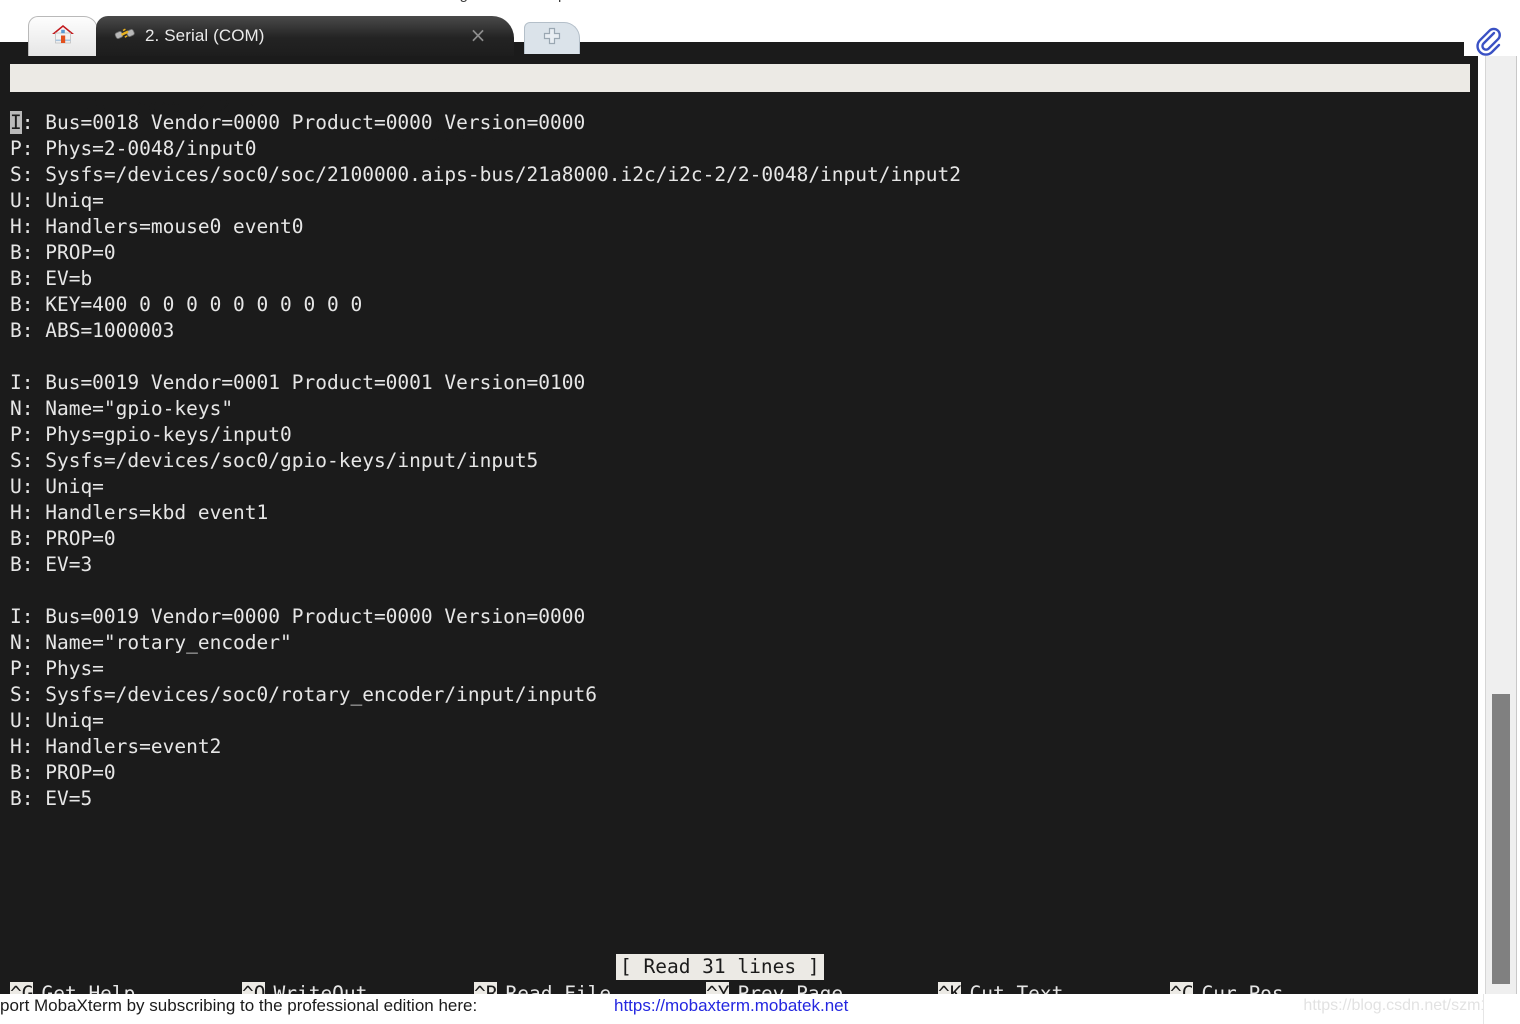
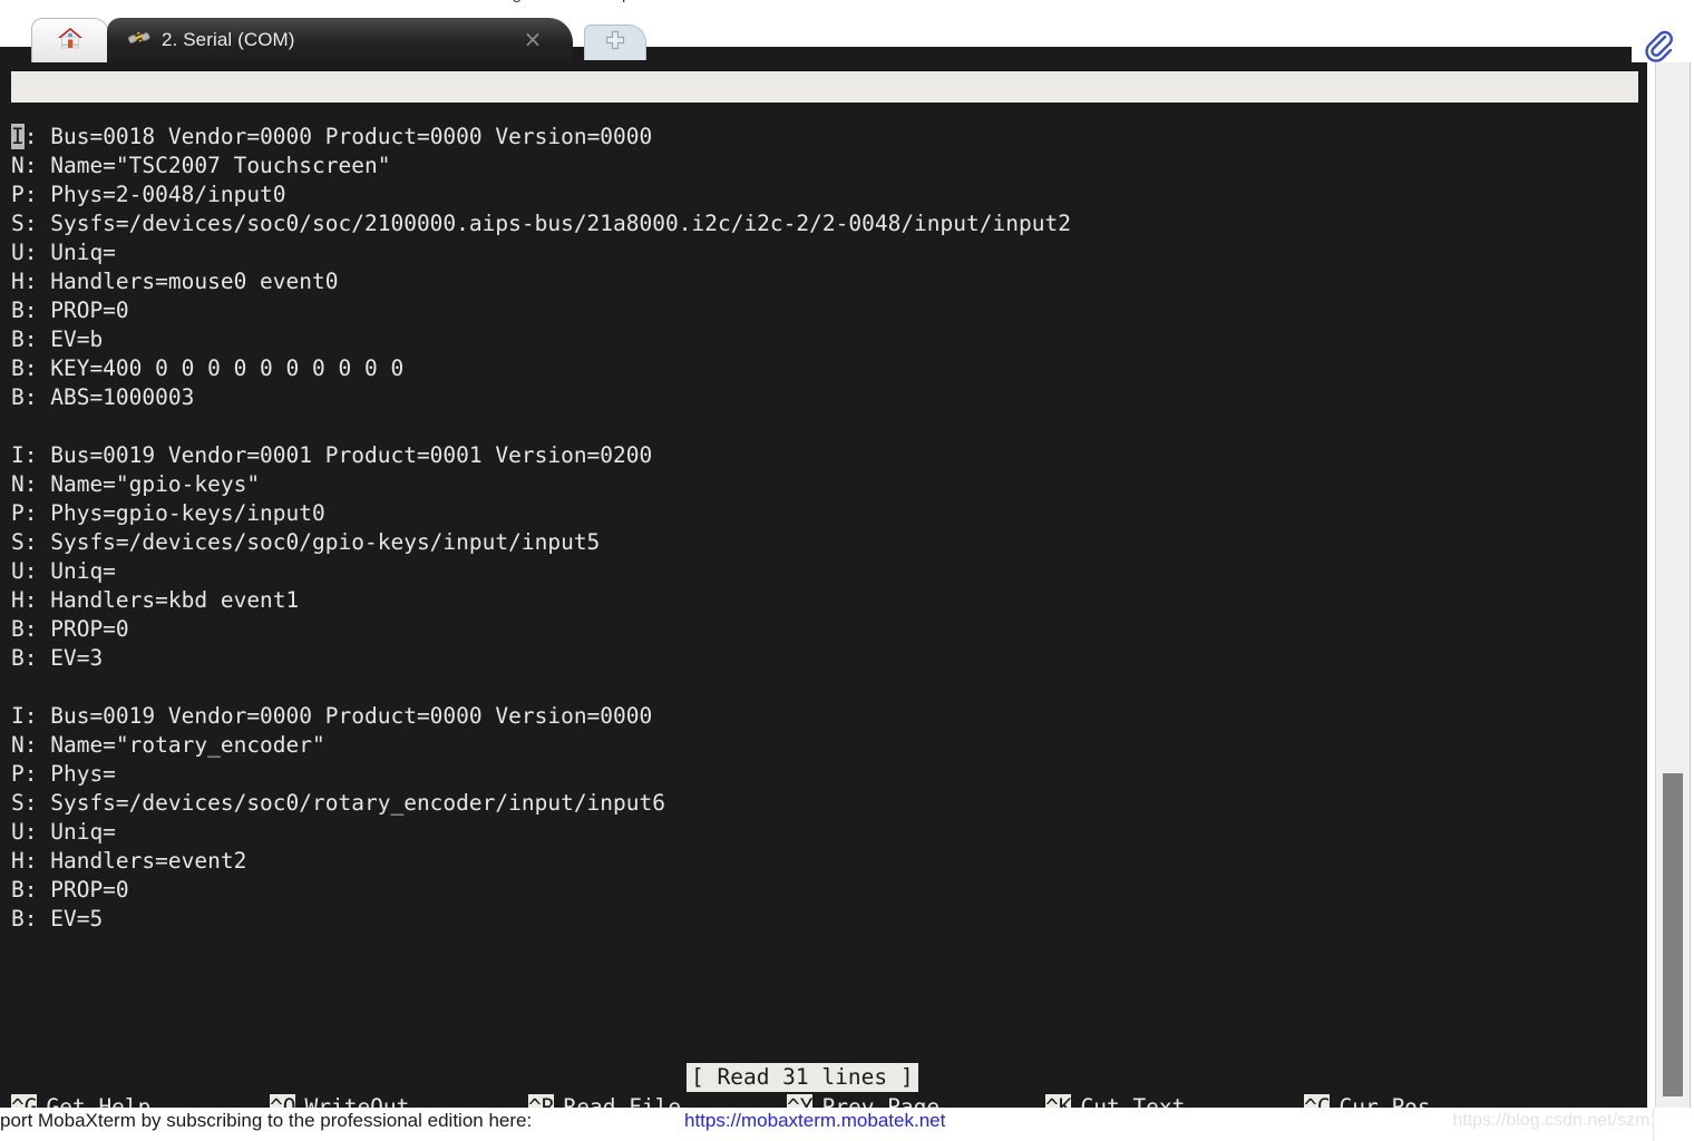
  2. Serial (COM)
  ×
  GNU nano 2.2.5 File: devices
  I: Bus=0018 Vendor=0000 Product=0000 Version=0000
+ N: Name="TSC2007 Touchscreen"
  P: Phys=2-0048/input0
  S: Sysfs=/devices/soc0/soc/2100000.aips-bus/21a8000.i2c/i2c-2/2-0048/input/input2
  U: Uniq=
  H: Handlers=mouse0 event0
  B: PROP=0
  B: EV=b
  B: KEY=400 0 0 0 0 0 0 0 0 0 0
  B: ABS=1000003
- I: Bus=0019 Vendor=0001 Product=0001 Version=0100
+ I: Bus=0019 Vendor=0001 Product=0001 Version=0200
  N: Name="gpio-keys"
  P: Phys=gpio-keys/input0
  S: Sysfs=/devices/soc0/gpio-keys/input/input5
  U: Uniq=
  H: Handlers=kbd event1
  B: PROP=0
  B: EV=3
  I: Bus=0019 Vendor=0000 Product=0000 Version=0000
  N: Name="rotary_encoder"
  P: Phys=
  S: Sysfs=/devices/soc0/rotary_encoder/input/input6
  U: Uniq=
  H: Handlers=event2
  B: PROP=0
  B: EV=5
  [ Read 31 lines ]
  port MobaXterm by subscribing to the professional edition here:
  https://mobaxterm.mobatek.net
  https://blog.csdn.net/szm
